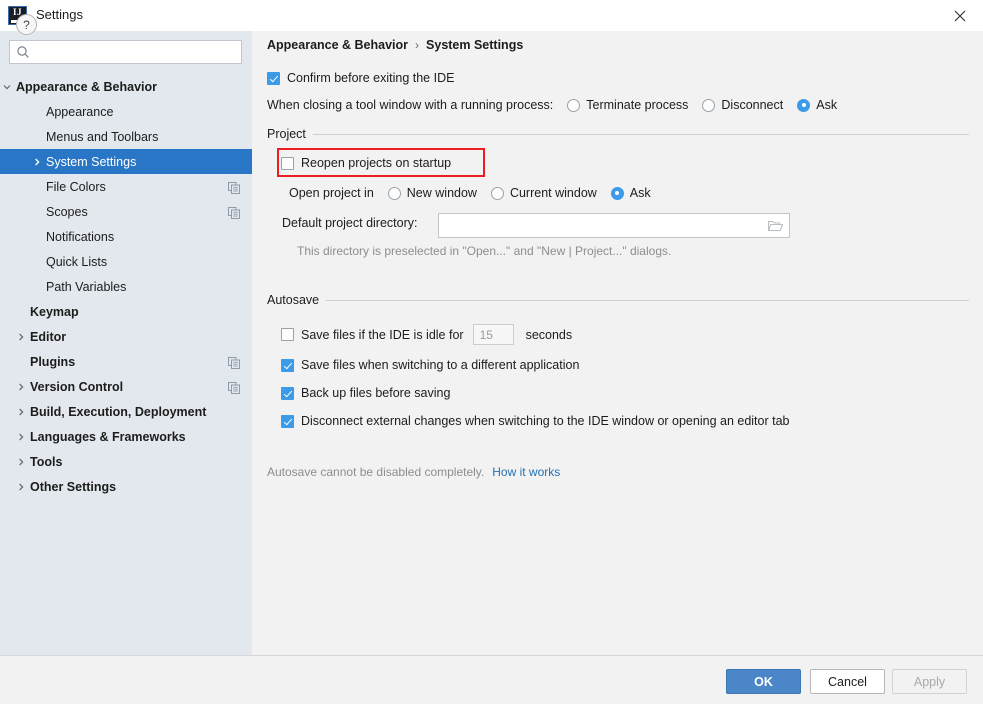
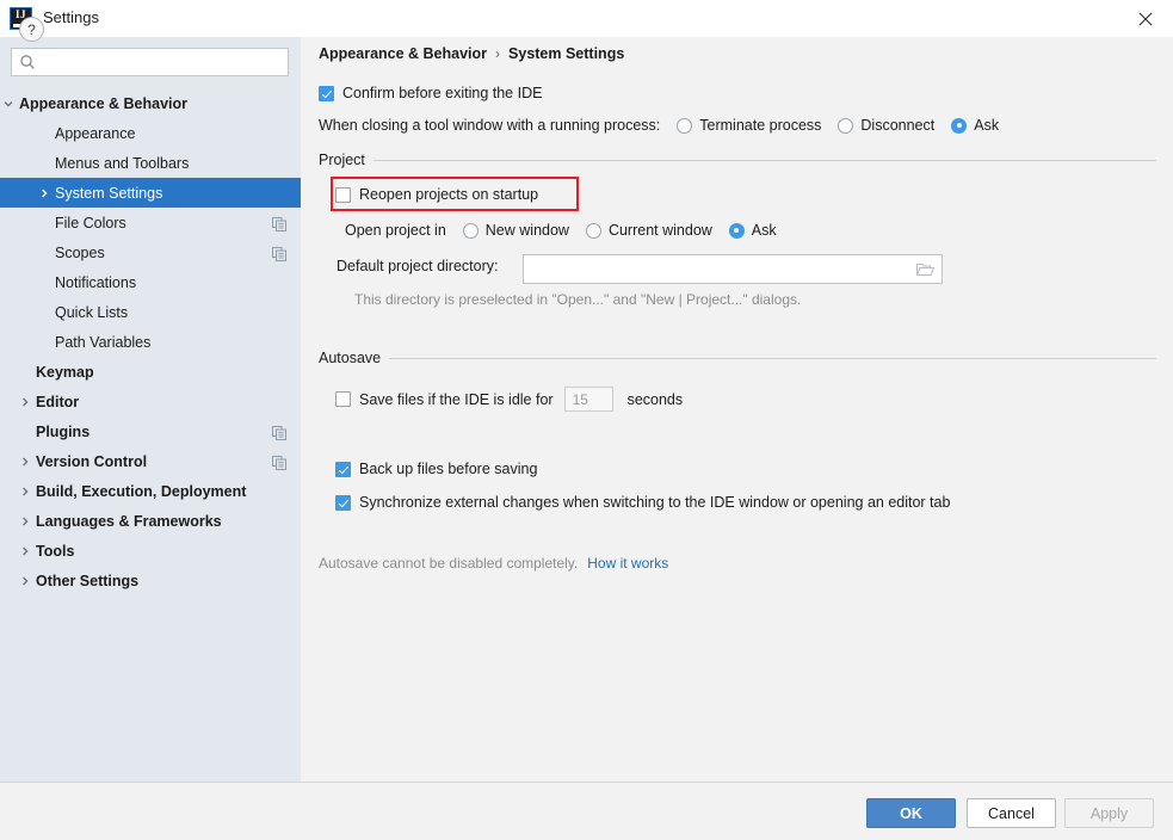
  IJ
  Settings
  Appearance & Behavior
  Appearance
  Menus and Toolbars
  System Settings
  File Colors
  Scopes
  Notifications
  Quick Lists
  Path Variables
  Keymap
  Editor
  Plugins
  Version Control
  Build, Execution, Deployment
  Languages & Frameworks
  Tools
  Other Settings
  Appearance & Behavior
  ›
  System Settings
  Confirm before exiting the IDE
  When closing a tool window with a running process:
  Terminate process
  Disconnect
  Ask
  Project
  Reopen projects on startup
  Open project in
  New window
  Current window
  Ask
  Default project directory:
  This directory is preselected in "Open..." and "New | Project..." dialogs.
  Autosave
  Save files if the IDE is idle for
  15
  seconds
- Save files when switching to a different application
  Back up files before saving
- Disconnect external changes when switching to the IDE window or opening an editor tab
+ Synchronize external changes when switching to the IDE window or opening an editor tab
  Autosave cannot be disabled completely.
  How it works
  ?
  OK
  Cancel
  Apply
